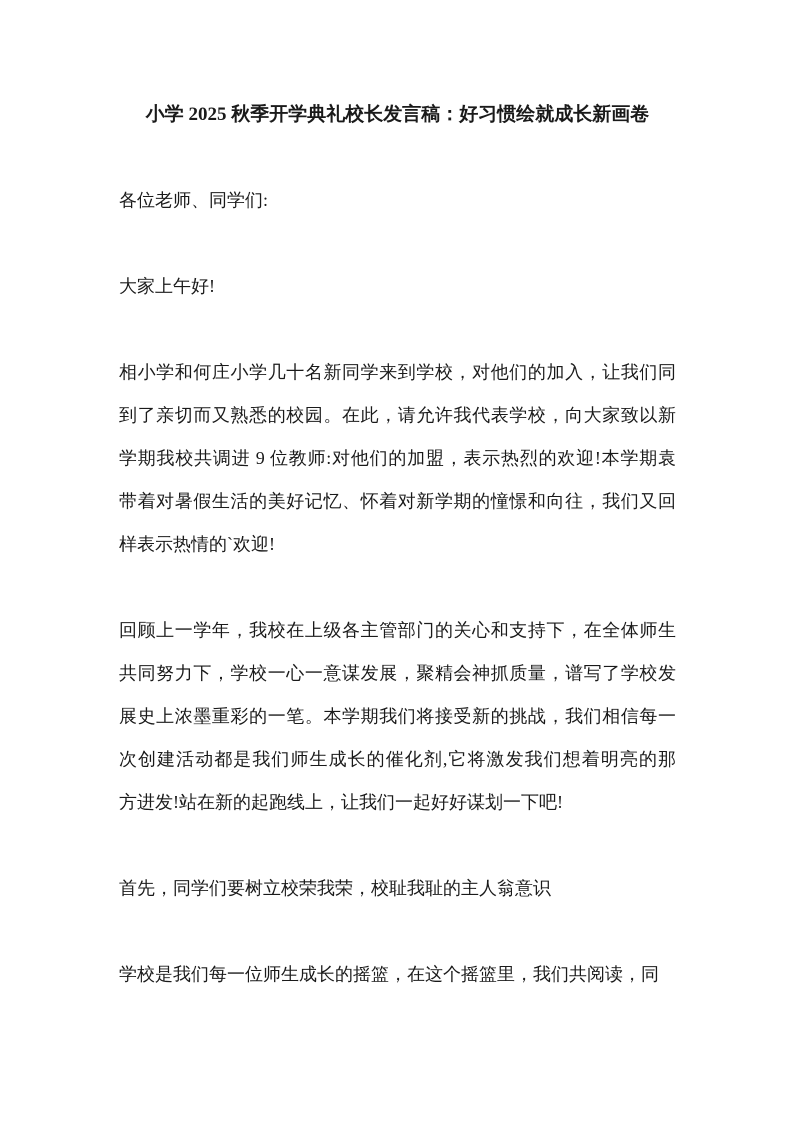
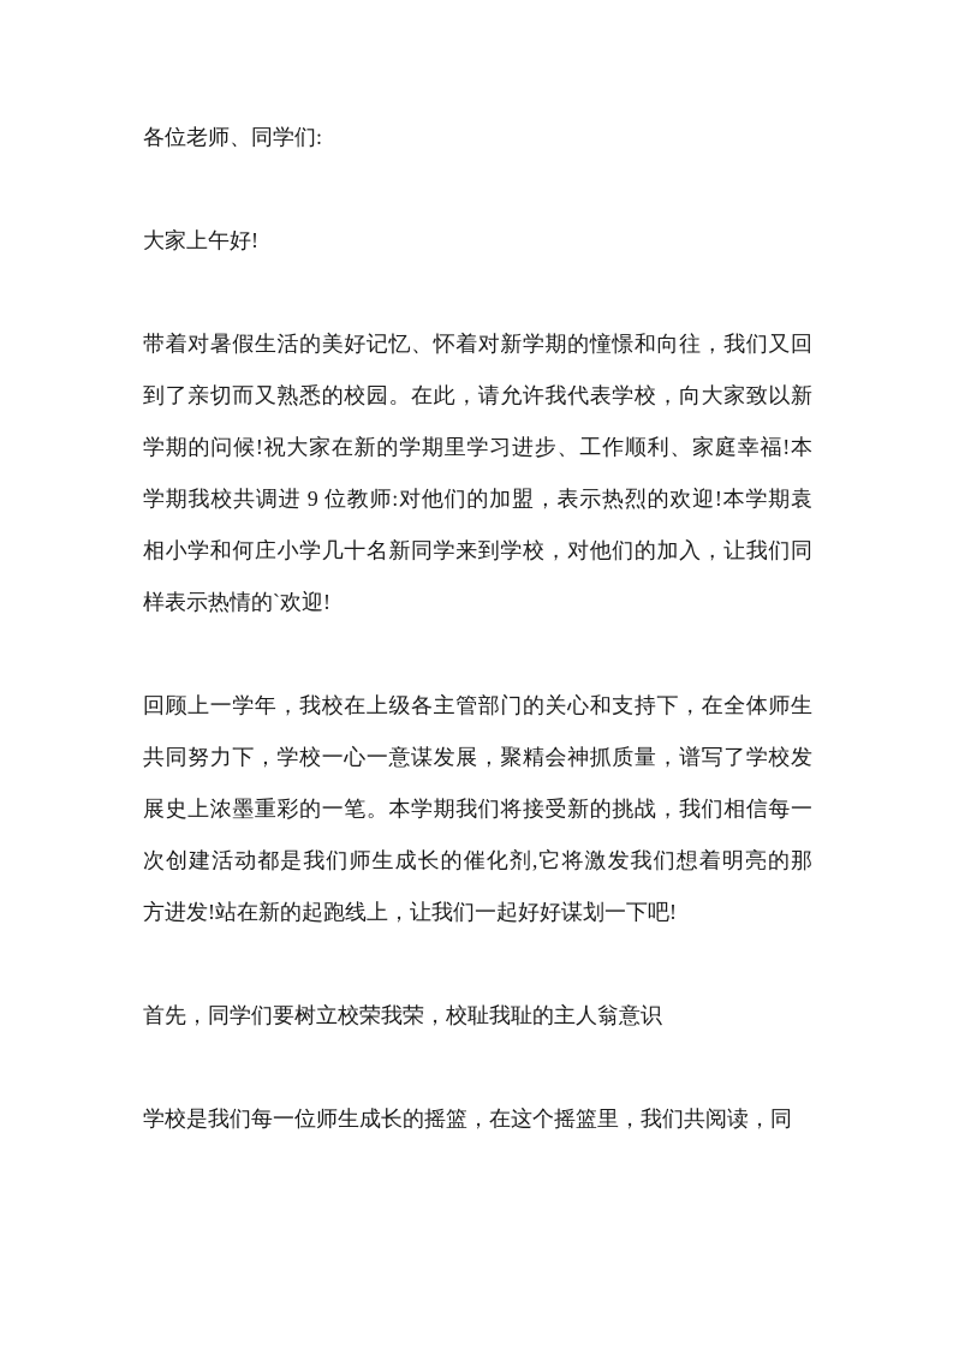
- 小学 2025 秋季开学典礼校长发言稿：好习惯绘就成长新画卷
  各位老师、同学们:
  大家上午好!
- 相小学和何庄小学几十名新同学来到学校，对他们的加入，让我们同
+ 带着对暑假生活的美好记忆、怀着对新学期的憧憬和向往，我们又回
  到了亲切而又熟悉的校园。在此，请允许我代表学校，向大家致以新
+ 学期的问候!祝大家在新的学期里学习进步、工作顺利、家庭幸福!本
  学期我校共调进 9 位教师:对他们的加盟，表示热烈的欢迎!本学期袁
- 带着对暑假生活的美好记忆、怀着对新学期的憧憬和向往，我们又回
+ 相小学和何庄小学几十名新同学来到学校，对他们的加入，让我们同
  样表示热情的`欢迎!
  回顾上一学年，我校在上级各主管部门的关心和支持下，在全体师生
  共同努力下，学校一心一意谋发展，聚精会神抓质量，谱写了学校发
  展史上浓墨重彩的一笔。本学期我们将接受新的挑战，我们相信每一
  次创建活动都是我们师生成长的催化剂,它将激发我们想着明亮的那
  方进发!站在新的起跑线上，让我们一起好好谋划一下吧!
  首先，同学们要树立校荣我荣，校耻我耻的主人翁意识
  学校是我们每一位师生成长的摇篮，在这个摇篮里，我们共阅读，同
